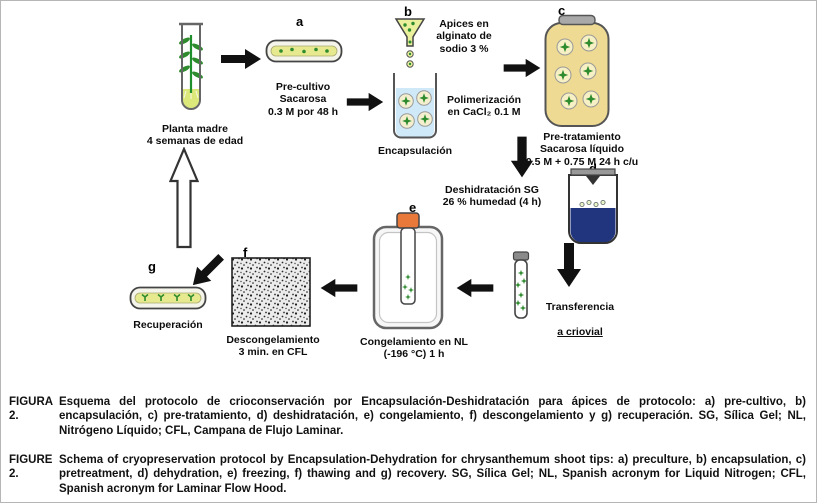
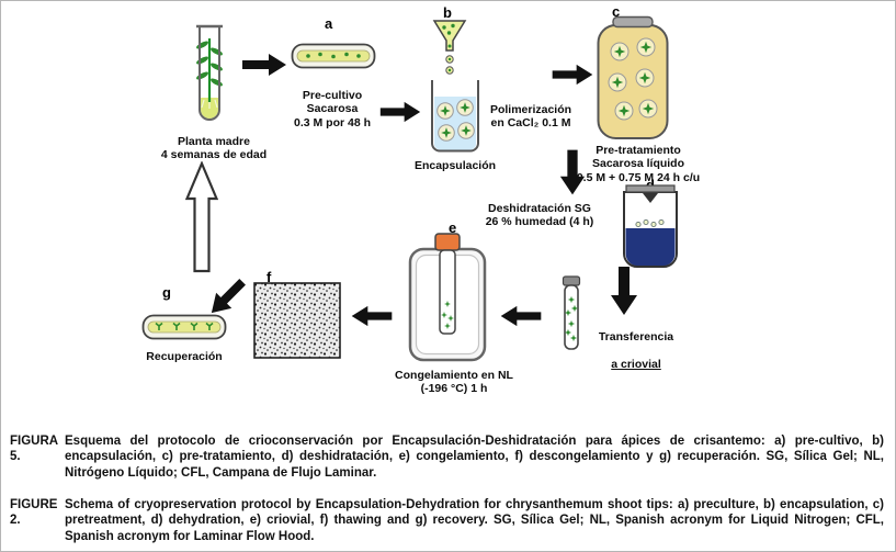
  Planta madre
  4 semanas de edad
  a
  Pre-cultivo
  Sacarosa
  0.3 M por 48 h
  b
- Apices en
- alginato de
- sodio 3 %
  Encapsulación
  Polimerización
  en CaCl₂ 0.1 M
  c
  Pre-tratamiento
  Sacarosa líquido
  .5 M + 0.75 M 24 h c/u
  Deshidratación SG
  26 % humedad (4 h)
  Transferencia
  a criovial
  e
  Congelamiento en NL
  (-196 °C) 1 h
  f
- Descongelamiento
- 3 min. en CFL
  g
  Recuperación
- FIGURA 2.
+ FIGURA 5.
- Esquema del protocolo de crioconservación por Encapsulación-Deshidratación para ápices de protocolo: a) pre-cultivo, b) encapsulación, c) pre-tratamiento, d) deshidratación, e) congelamiento, f) descongelamiento y g) recuperación. SG, Sílica Gel; NL, Nitrógeno Líquido; CFL, Campana de Flujo Laminar.
+ Esquema del protocolo de crioconservación por Encapsulación-Deshidratación para ápices de crisantemo: a) pre-cultivo, b) encapsulación, c) pre-tratamiento, d) deshidratación, e) congelamiento, f) descongelamiento y g) recuperación. SG, Sílica Gel; NL, Nitrógeno Líquido; CFL, Campana de Flujo Laminar.
  FIGURE 2.
- Schema of cryopreservation protocol by Encapsulation-Dehydration for chrysanthemum shoot tips: a) preculture, b) encapsulation, c) pretreatment, d) dehydration, e) freezing, f) thawing and g) recovery. SG, Sílica Gel; NL, Spanish acronym for Liquid Nitrogen; CFL, Spanish acronym for Laminar Flow Hood.
+ Schema of cryopreservation protocol by Encapsulation-Dehydration for chrysanthemum shoot tips: a) preculture, b) encapsulation, c) pretreatment, d) dehydration, e) criovial, f) thawing and g) recovery. SG, Sílica Gel; NL, Spanish acronym for Liquid Nitrogen; CFL, Spanish acronym for Laminar Flow Hood.
